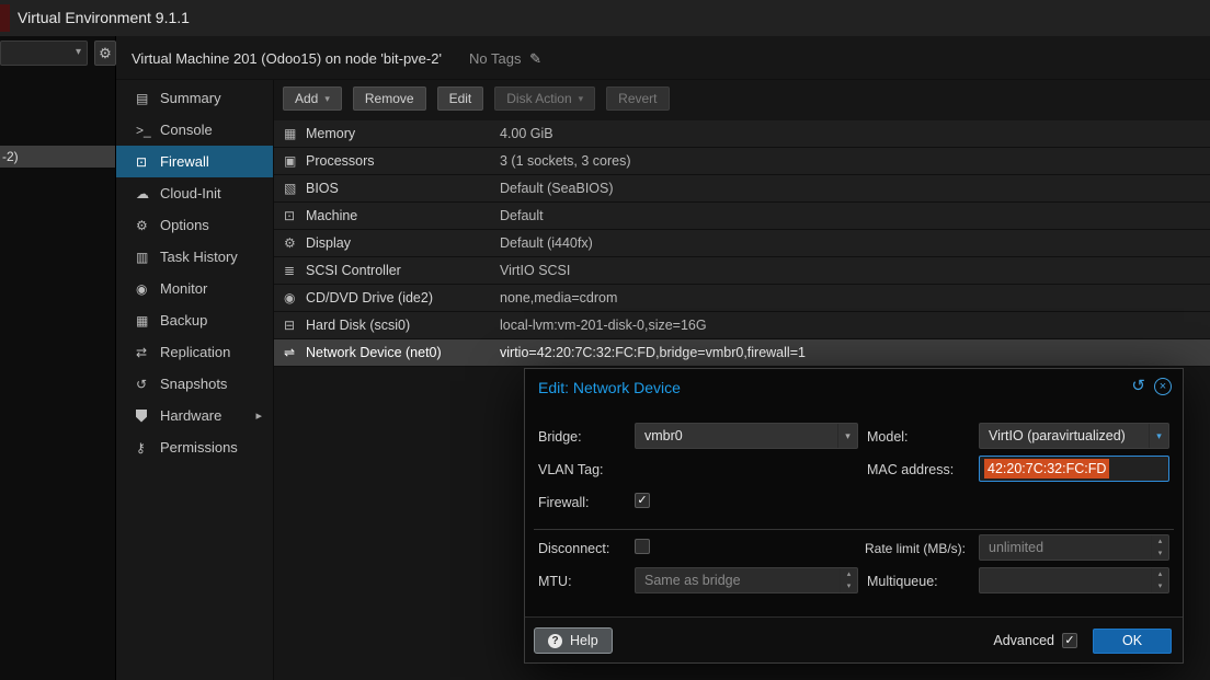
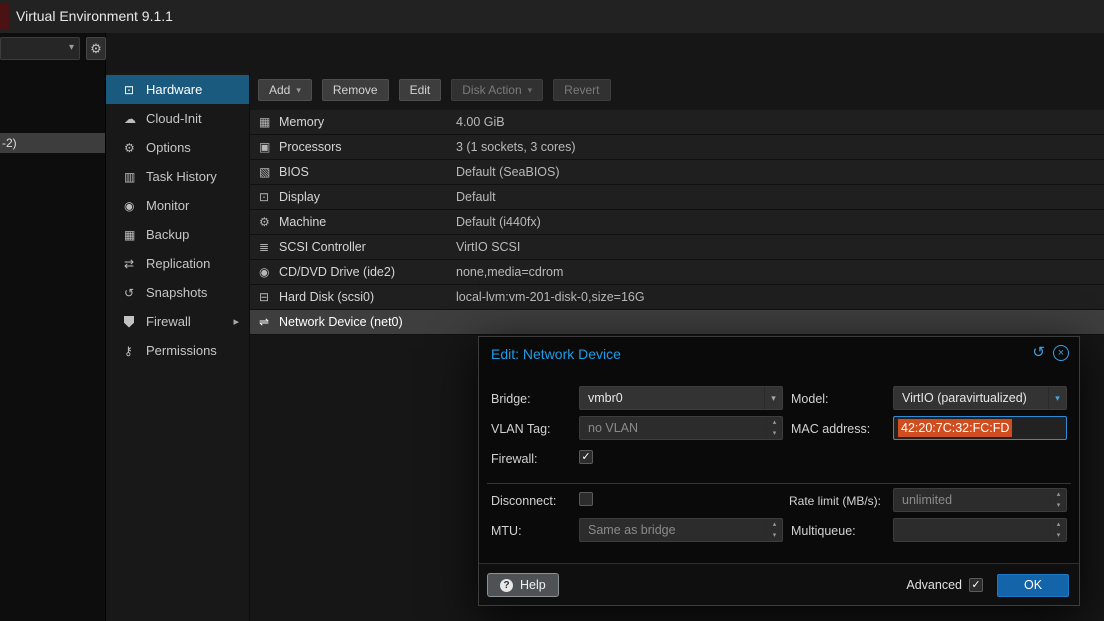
  Virtual Environment 9.1.1
  ▾
  ⚙
  -2)
- Virtual Machine 201 (Odoo15) on node 'bit-pve-2'
- No Tags ✎
- ▤
- Summary
- >_
- Console
  ⊡
- Firewall
+ Hardware
  ☁
  Cloud-Init
  ⚙
  Options
  ▥
  Task History
  ◉
  Monitor
  ▦
  Backup
  ⇄
  Replication
  ↺
  Snapshots
- Hardware
+ Firewall
  ▸
  ⚷
  Permissions
  Add
  ▾
  Remove
  Edit
  Disk Action
  ▾
  Revert
  ▦
  Memory
  4.00 GiB
  ▣
  Processors
  3 (1 sockets, 3 cores)
  ▧
  BIOS
  Default (SeaBIOS)
  ⊡
- Machine
+ Display
  Default
  ⚙
- Display
+ Machine
  Default (i440fx)
  ≣
  SCSI Controller
  VirtIO SCSI
  ◉
  CD/DVD Drive (ide2)
  none,media=cdrom
  ⊟
  Hard Disk (scsi0)
  local-lvm:vm-201-disk-0,size=16G
  ⇌
  Network Device (net0)
- virtio=42:20:7C:32:FC:FD,bridge=vmbr0,firewall=1
  Edit: Network Device
  ↺
  ×
  Bridge:
  vmbr0
  ▾
  Model:
  VirtIO (paravirtualized)
  ▾
  VLAN Tag:
+ no VLAN
  MAC address:
  42:20:7C:32:FC:FD
  Firewall:
  Disconnect:
  Rate limit (MB/s):
  unlimited
  MTU:
  Same as bridge
  Multiqueue:
  ?
  Help
  Advanced
  OK
